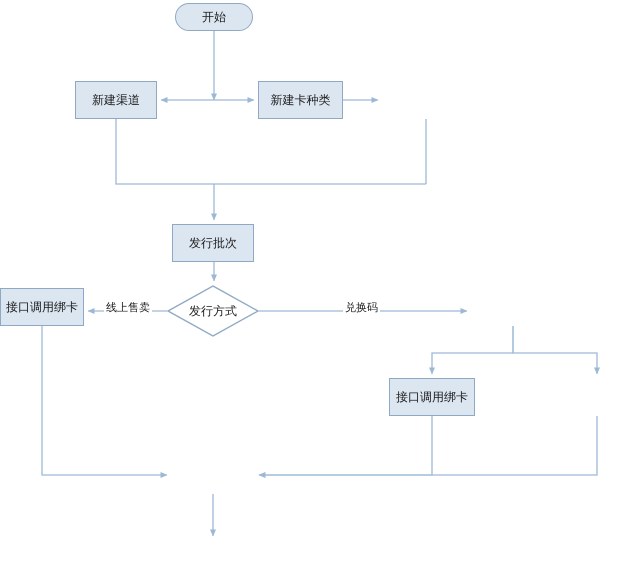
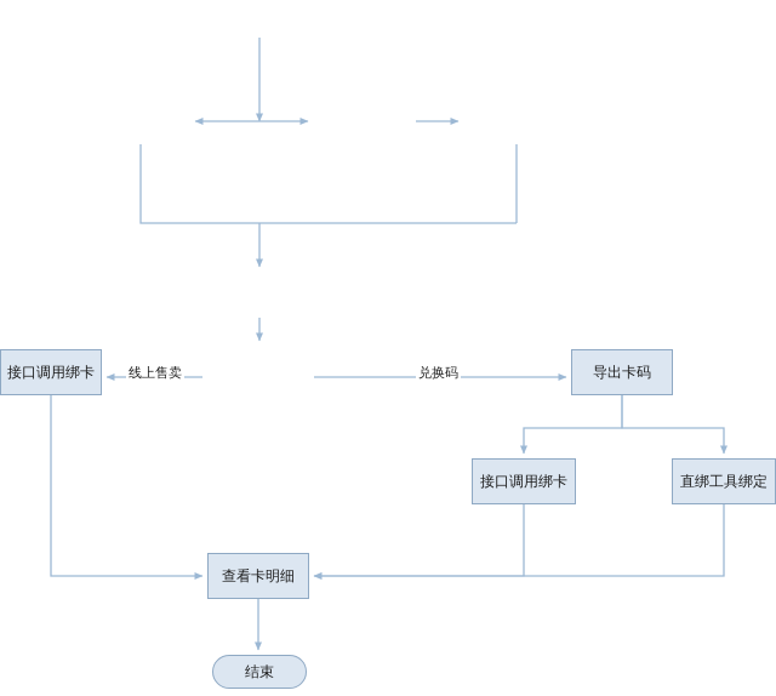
- 开始
- 新建渠道
- 新建卡种类
- 发行批次
- 发行方式
  接口调用绑卡
+ 导出卡码
  接口调用绑卡
+ 直绑工具绑定
+ 查看卡明细
+ 结束
  线上售卖
  兑换码
